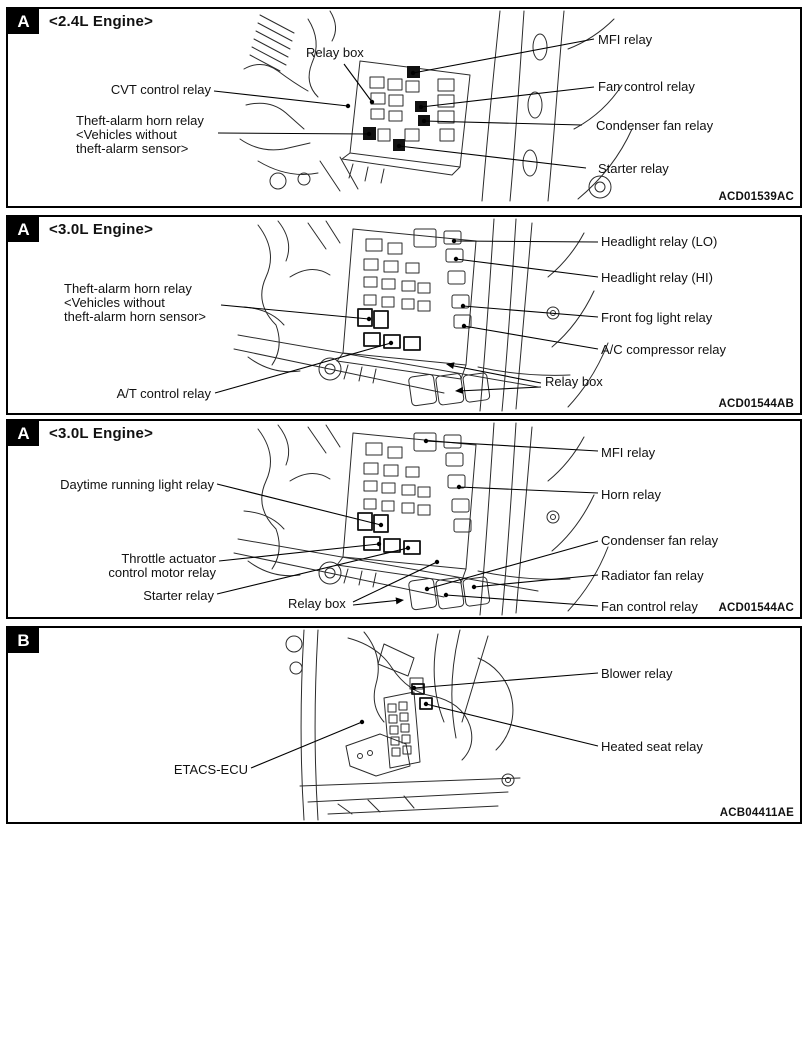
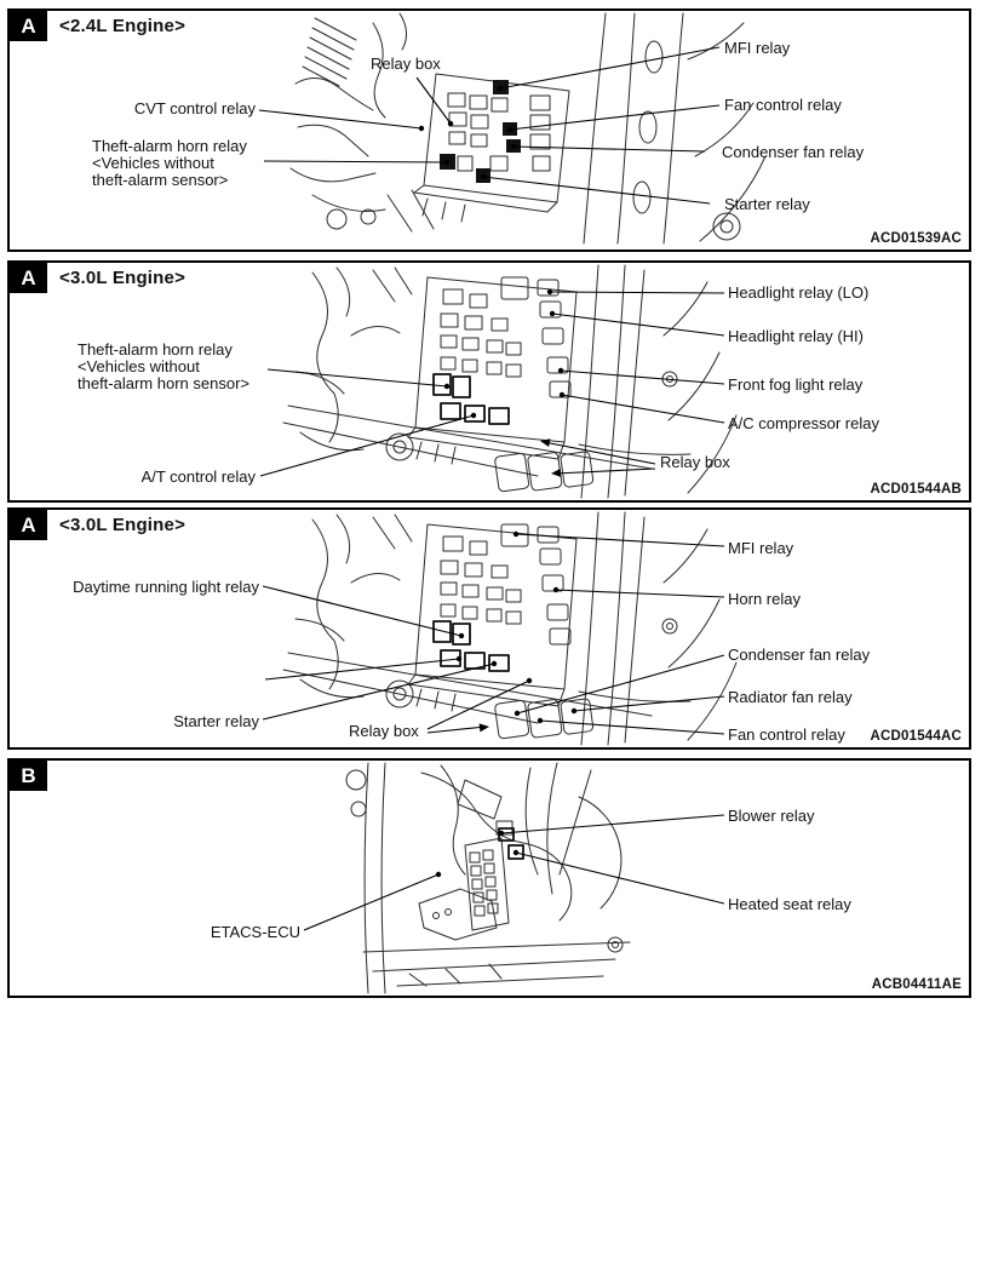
  A
  <2.4L Engine>
  Relay box
  CVT control relay
  Theft-alarm horn relay
  <Vehicles without
  theft-alarm sensor>
  MFI relay
  Fan control relay
  Condenser fan relay
  Starter relay
  ACD01539AC
  A
  <3.0L Engine>
  Theft-alarm horn relay
  <Vehicles without
  theft-alarm horn sensor>
  A/T control relay
  Headlight relay (LO)
  Headlight relay (HI)
  Front fog light relay
  A/C compressor relay
  Relay box
  ACD01544AB
  A
  <3.0L Engine>
  Daytime running light relay
- Throttle actuator
- control motor relay
  Starter relay
  Relay box
  MFI relay
  Horn relay
  Condenser fan relay
  Radiator fan relay
  Fan control relay
  ACD01544AC
  B
  ETACS-ECU
  Blower relay
  Heated seat relay
  ACB04411AE
